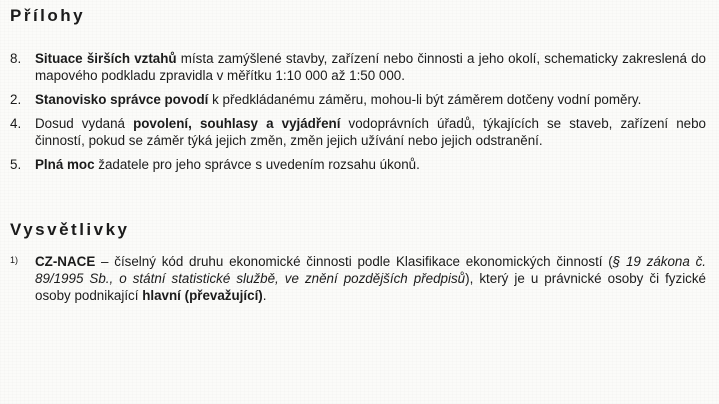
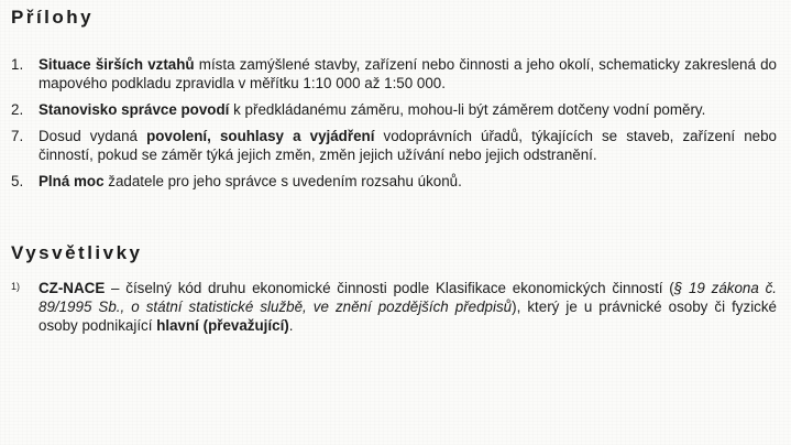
  Přílohy
- 8.
+ 1.
  Situace širších vztahů místa zamýšlené stavby, zařízení nebo činnosti a jeho okolí, schematicky zakreslená do mapového podkladu zpravidla v měřítku 1:10 000 až 1:50 000.
  2.
  Stanovisko správce povodí k předkládanému záměru, mohou-li být záměrem dotčeny vodní poměry.
- 4.
+ 7.
  Dosud vydaná povolení, souhlasy a vyjádření vodoprávních úřadů, týkajících se staveb, zařízení nebo činností, pokud se záměr týká jejich změn, změn jejich užívání nebo jejich odstranění.
  5.
  Plná moc žadatele pro jeho správce s uvedením rozsahu úkonů.
  Vysvětlivky
  1)
  CZ-NACE – číselný kód druhu ekonomické činnosti podle Klasifikace ekonomických činností (§ 19 zákona č. 89/1995 Sb., o státní statistické službě, ve znění pozdějších předpisů), který je u právnické osoby či fyzické osoby podnikající hlavní (převažující).
